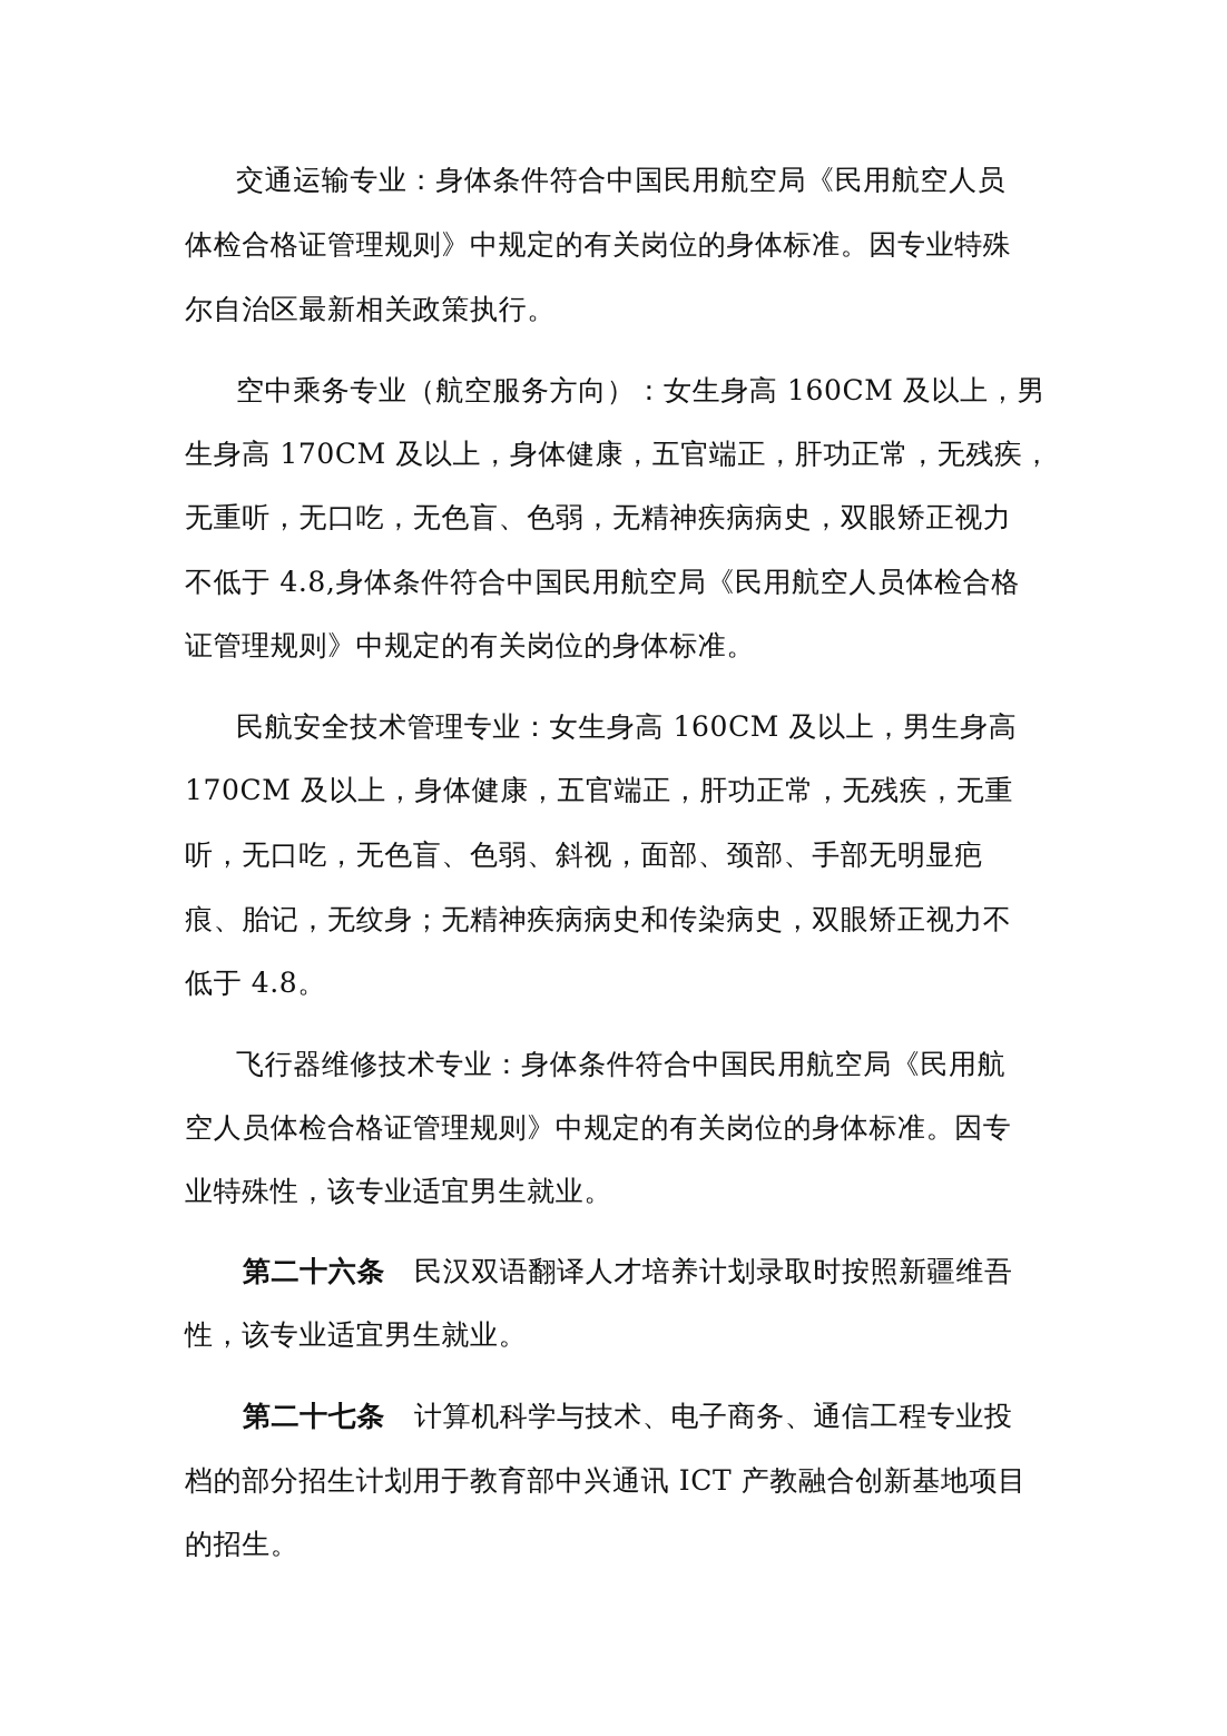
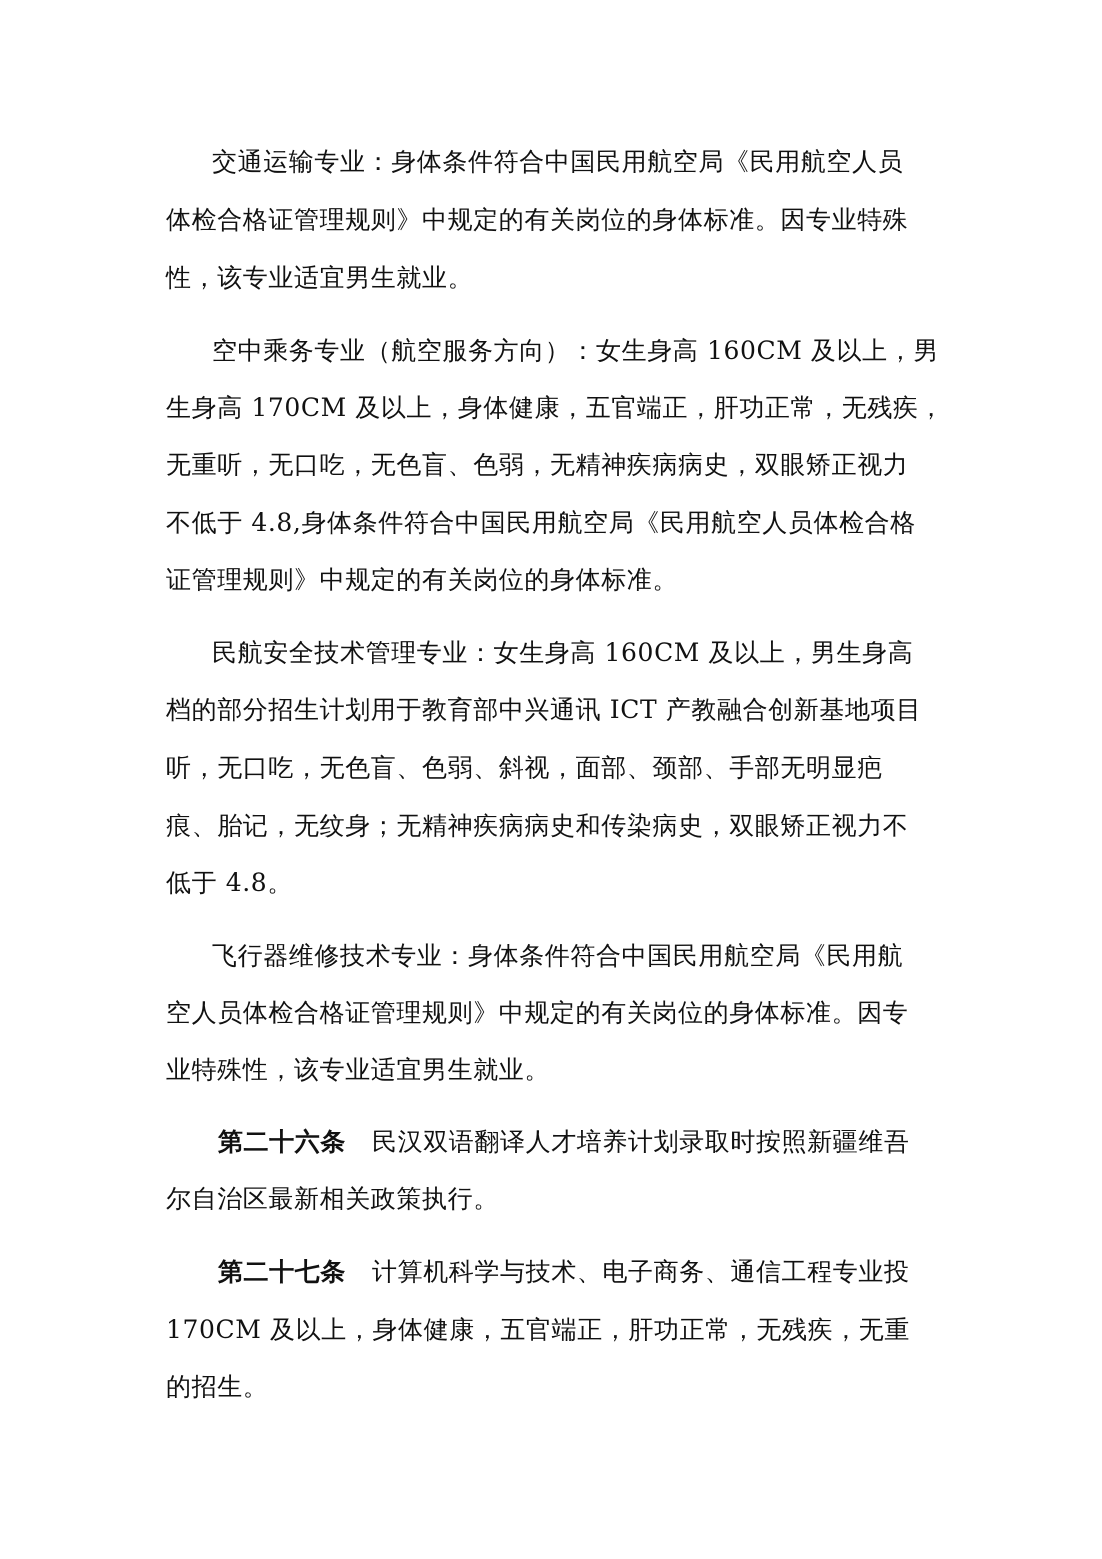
  交通运输专业：身体条件符合中国民用航空局《民用航空人员
  体检合格证管理规则》中规定的有关岗位的身体标准。因专业特殊
- 尔自治区最新相关政策执行。
+ 性，该专业适宜男生就业。
  空中乘务专业（航空服务方向）：女生身高 160CM 及以上，男
  生身高 170CM 及以上，身体健康，五官端正，肝功正常，无残疾，
  无重听，无口吃，无色盲、色弱，无精神疾病病史，双眼矫正视力
  不低于 4.8,身体条件符合中国民用航空局《民用航空人员体检合格
  证管理规则》中规定的有关岗位的身体标准。
  民航安全技术管理专业：女生身高 160CM 及以上，男生身高
- 170CM 及以上，身体健康，五官端正，肝功正常，无残疾，无重
+ 档的部分招生计划用于教育部中兴通讯 ICT 产教融合创新基地项目
  听，无口吃，无色盲、色弱、斜视，面部、颈部、手部无明显疤
  痕、胎记，无纹身；无精神疾病病史和传染病史，双眼矫正视力不
  低于 4.8。
  飞行器维修技术专业：身体条件符合中国民用航空局《民用航
  空人员体检合格证管理规则》中规定的有关岗位的身体标准。因专
  业特殊性，该专业适宜男生就业。
  第二十六条 民汉双语翻译人才培养计划录取时按照新疆维吾
- 性，该专业适宜男生就业。
+ 尔自治区最新相关政策执行。
  第二十七条 计算机科学与技术、电子商务、通信工程专业投
- 档的部分招生计划用于教育部中兴通讯 ICT 产教融合创新基地项目
+ 170CM 及以上，身体健康，五官端正，肝功正常，无残疾，无重
  的招生。
